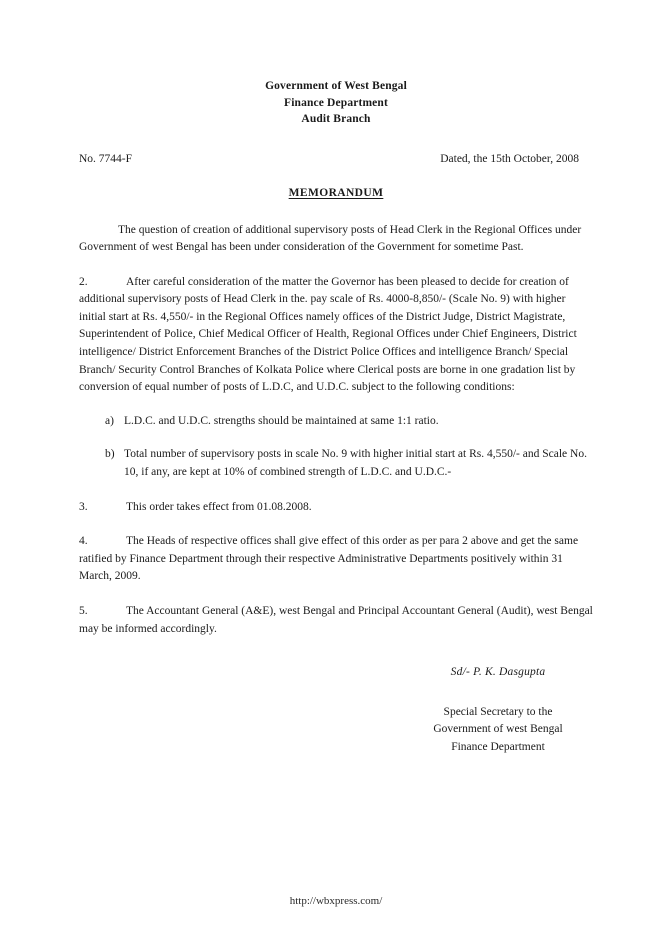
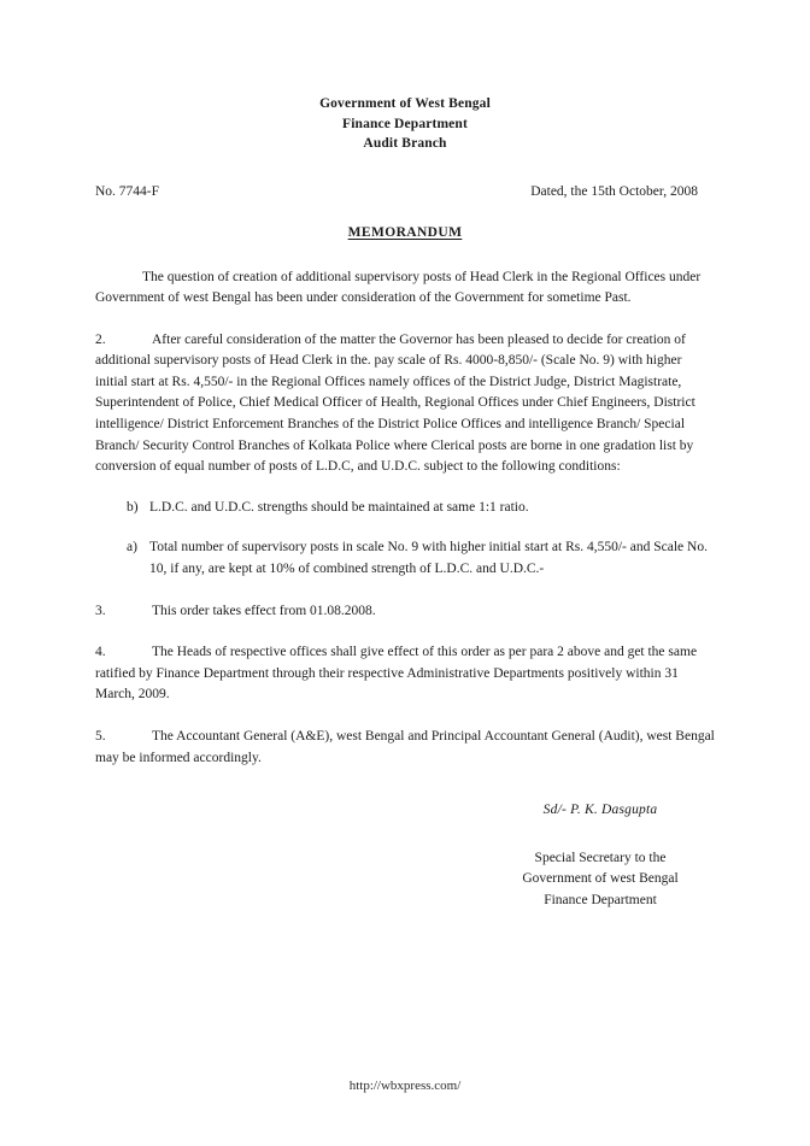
  Government of West Bengal
  Finance Department
  Audit Branch
  No. 7744-F
  Dated, the 15th October, 2008
  MEMORANDUM
  The question of creation of additional supervisory posts of Head Clerk in the Regional Offices under Government of west Bengal has been under consideration of the Government for sometime Past.
  2. After careful consideration of the matter the Governor has been pleased to decide for creation of additional supervisory posts of Head Clerk in the. pay scale of Rs. 4000-8,850/- (Scale No. 9) with higher initial start at Rs. 4,550/- in the Regional Offices namely offices of the District Judge, District Magistrate, Superintendent of Police, Chief Medical Officer of Health, Regional Offices under Chief Engineers, District intelligence/ District Enforcement Branches of the District Police Offices and intelligence Branch/ Special Branch/ Security Control Branches of Kolkata Police where Clerical posts are borne in one gradation list by conversion of equal number of posts of L.D.C, and U.D.C. subject to the following conditions:
- a)
+ b)
  L.D.C. and U.D.C. strengths should be maintained at same 1:1 ratio.
- b)
+ a)
  Total number of supervisory posts in scale No. 9 with higher initial start at Rs. 4,550/- and Scale No. 10, if any, are kept at 10% of combined strength of L.D.C. and U.D.C.-
  3. This order takes effect from 01.08.2008.
  4. The Heads of respective offices shall give effect of this order as per para 2 above and get the same ratified by Finance Department through their respective Administrative Departments positively within 31 March, 2009.
  5. The Accountant General (A&E), west Bengal and Principal Accountant General (Audit), west Bengal may be informed accordingly.
  Sd/- P. K. Dasgupta
  Special Secretary to the
  Government of west Bengal
  Finance Department
  http://wbxpress.com/
